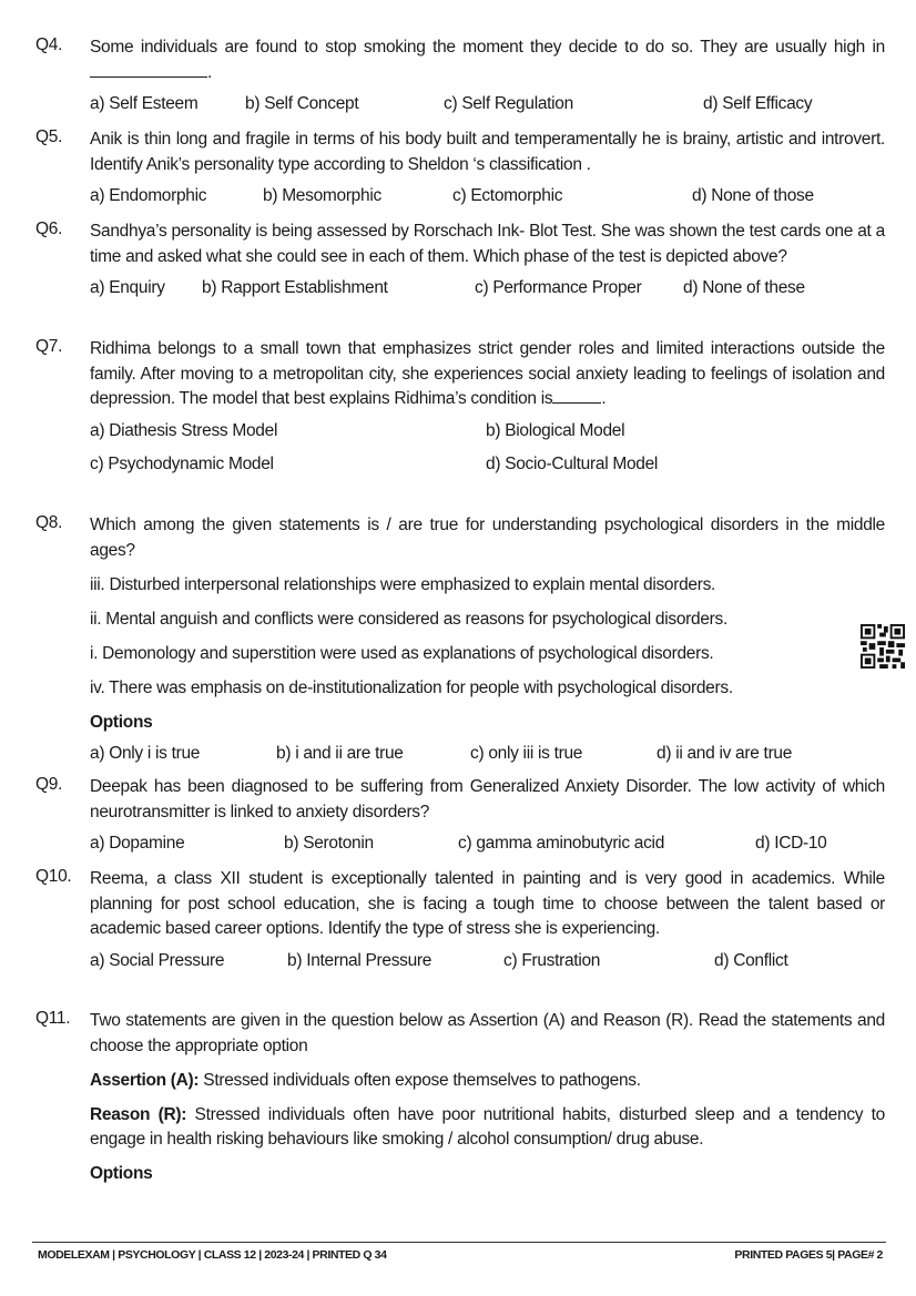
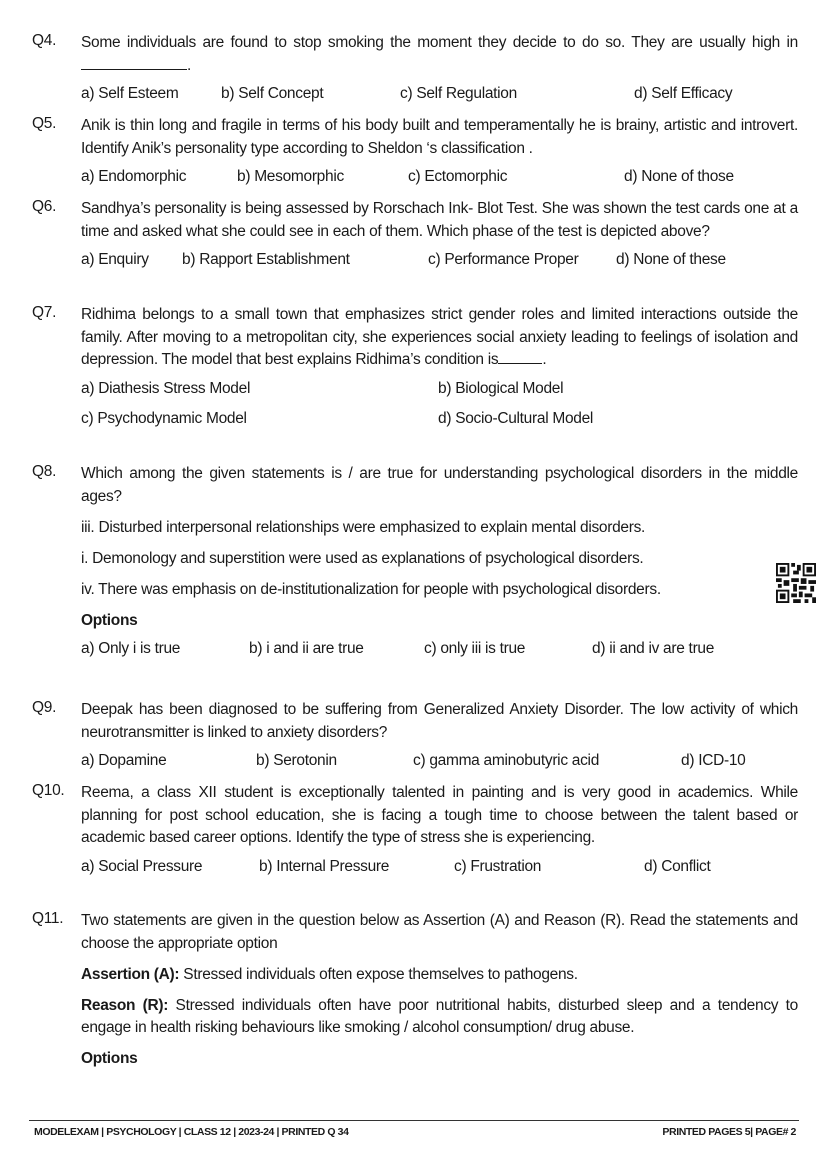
  Q4.
  Some individuals are found to stop smoking the moment they decide to do so. They are usually high in .
  a) Self Esteem
  b) Self Concept
  c) Self Regulation
  d) Self Efficacy
  Q5.
  Anik is thin long and fragile in terms of his body built and temperamentally he is brainy, artistic and introvert. Identify Anik’s personality type according to Sheldon ‘s classification .
  a) Endomorphic
  b) Mesomorphic
  c) Ectomorphic
  d) None of those
  Q6.
  Sandhya’s personality is being assessed by Rorschach Ink- Blot Test. She was shown the test cards one at a time and asked what she could see in each of them. Which phase of the test is depicted above?
  a) Enquiry
  b) Rapport Establishment
  c) Performance Proper
  d) None of these
  Q7.
  Ridhima belongs to a small town that emphasizes strict gender roles and limited interactions outside the family. After moving to a metropolitan city, she experiences social anxiety leading to feelings of isolation and depression. The model that best explains Ridhima’s condition is .
  a) Diathesis Stress Model
  b) Biological Model
  c) Psychodynamic Model
  d) Socio-Cultural Model
  Q8.
  Which among the given statements is / are true for understanding psychological disorders in the middle ages?
  iii. Disturbed interpersonal relationships were emphasized to explain mental disorders.
- ii. Mental anguish and conflicts were considered as reasons for psychological disorders.
  i. Demonology and superstition were used as explanations of psychological disorders.
  iv. There was emphasis on de-institutionalization for people with psychological disorders.
  Options
  a) Only i is true
  b) i and ii are true
  c) only iii is true
  d) ii and iv are true
  Q9.
  Deepak has been diagnosed to be suffering from Generalized Anxiety Disorder. The low activity of which neurotransmitter is linked to anxiety disorders?
  a) Dopamine
  b) Serotonin
  c) gamma aminobutyric acid
  d) ICD-10
  Q10.
  Reema, a class XII student is exceptionally talented in painting and is very good in academics. While planning for post school education, she is facing a tough time to choose between the talent based or academic based career options. Identify the type of stress she is experiencing.
  a) Social Pressure
  b) Internal Pressure
  c) Frustration
  d) Conflict
  Q11.
  Two statements are given in the question below as Assertion (A) and Reason (R). Read the statements and choose the appropriate option
  Assertion (A): Stressed individuals often expose themselves to pathogens.
  Reason (R): Stressed individuals often have poor nutritional habits, disturbed sleep and a tendency to engage in health risking behaviours like smoking / alcohol consumption/ drug abuse.
  Options
  MODELEXAM | PSYCHOLOGY | CLASS 12 | 2023-24 | PRINTED Q 34
  PRINTED PAGES 5| PAGE# 2
